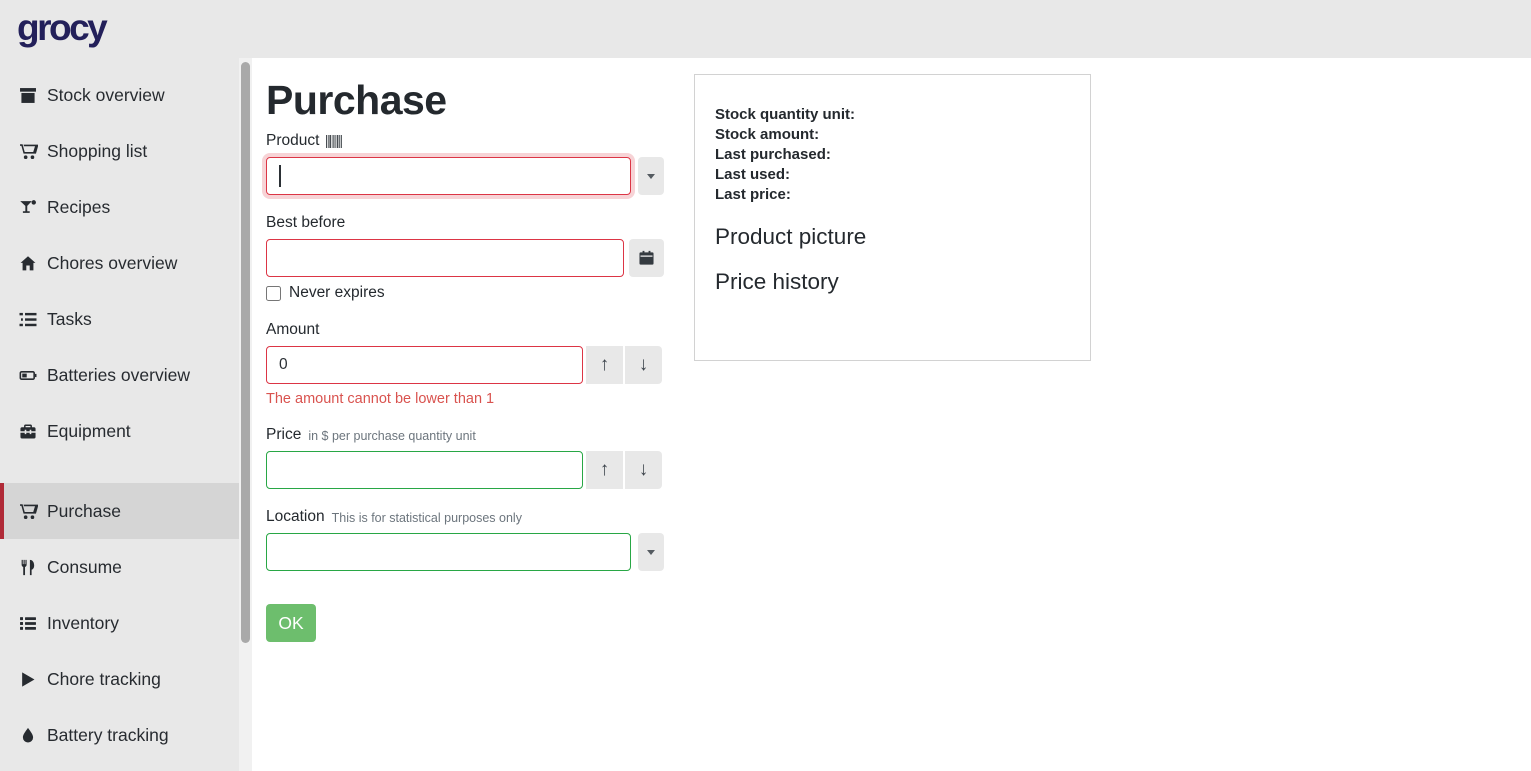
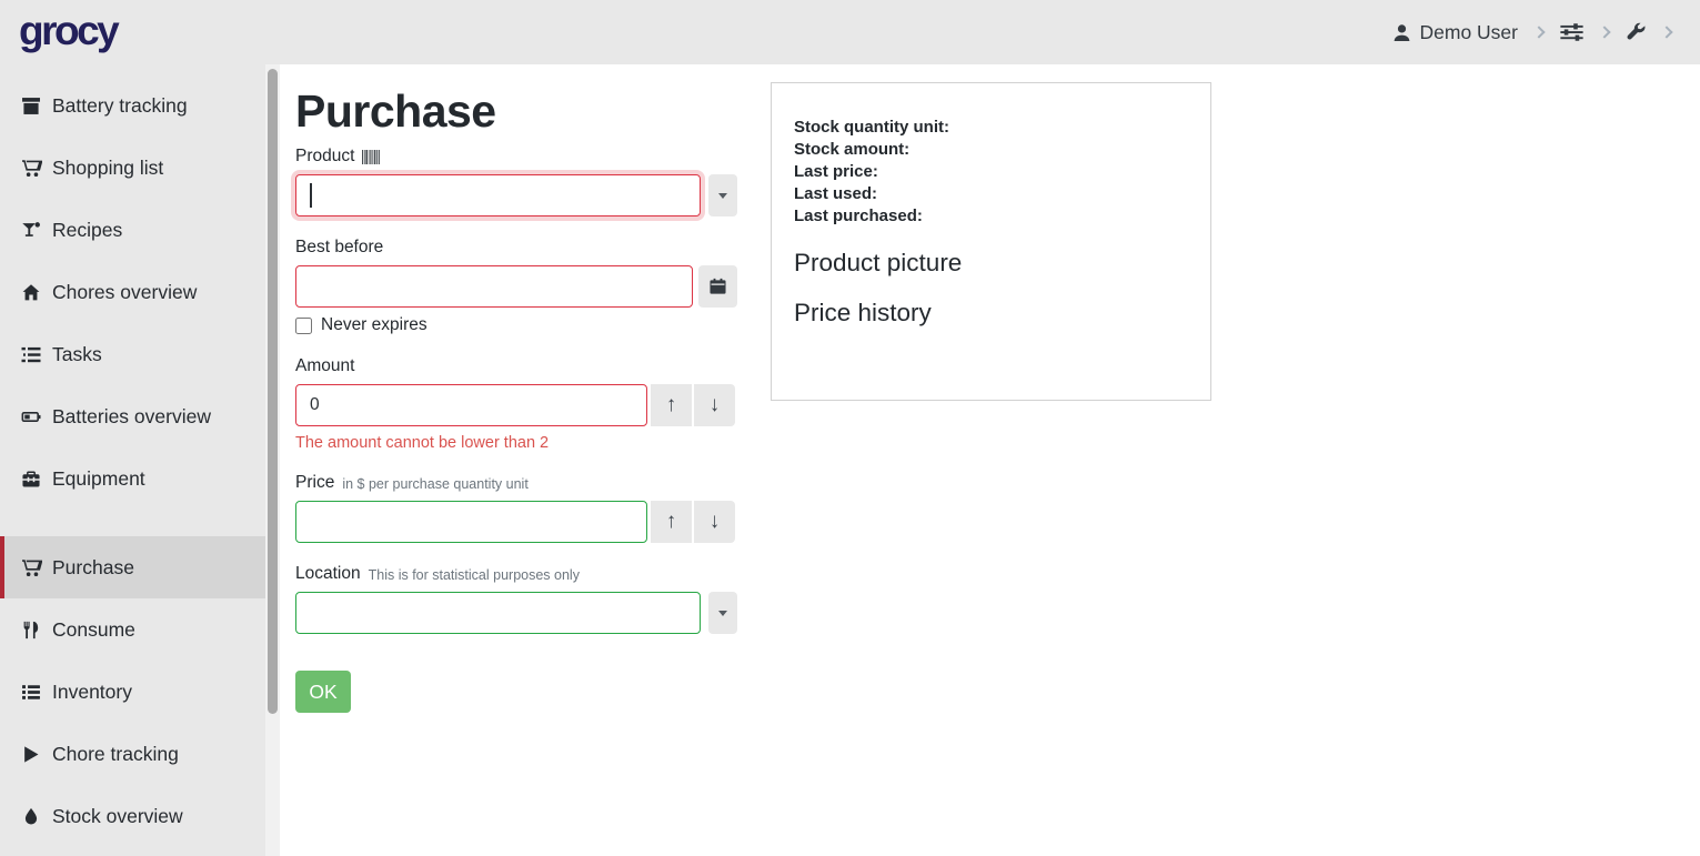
  grocy
+ Demo User
- Stock overview
+ Battery tracking
  Shopping list
  Recipes
  Chores overview
  Tasks
  Batteries overview
  Equipment
  Purchase
  Consume
  Inventory
  Chore tracking
- Battery tracking
+ Stock overview
  Purchase
  Product
  Best before
  Never expires
  Amount
  0
  ↑
  ↓
- The amount cannot be lower than 1
+ The amount cannot be lower than 2
  Price
  in $ per purchase quantity unit
  ↑
  ↓
  Location
  This is for statistical purposes only
  OK
  Stock quantity unit:
  Stock amount:
- Last purchased:
+ Last price:
  Last used:
- Last price:
+ Last purchased:
  Product picture
  Price history
